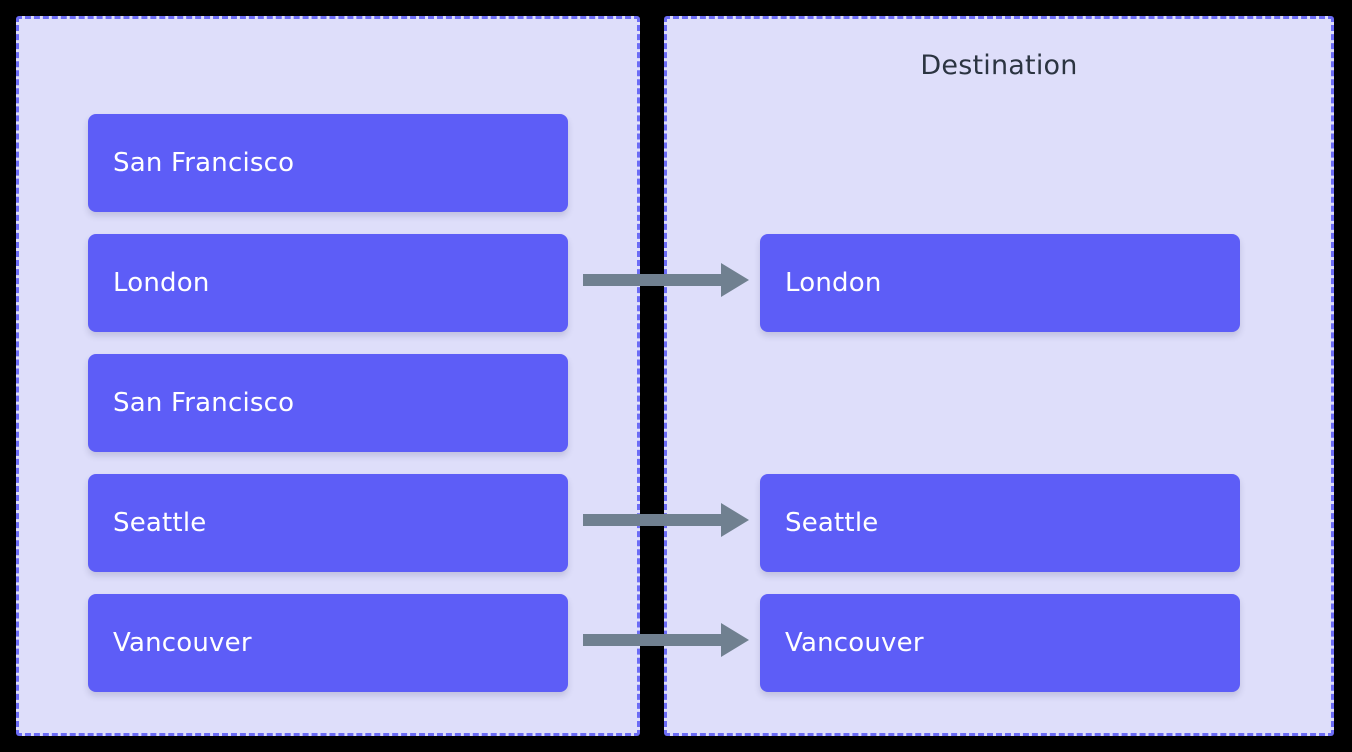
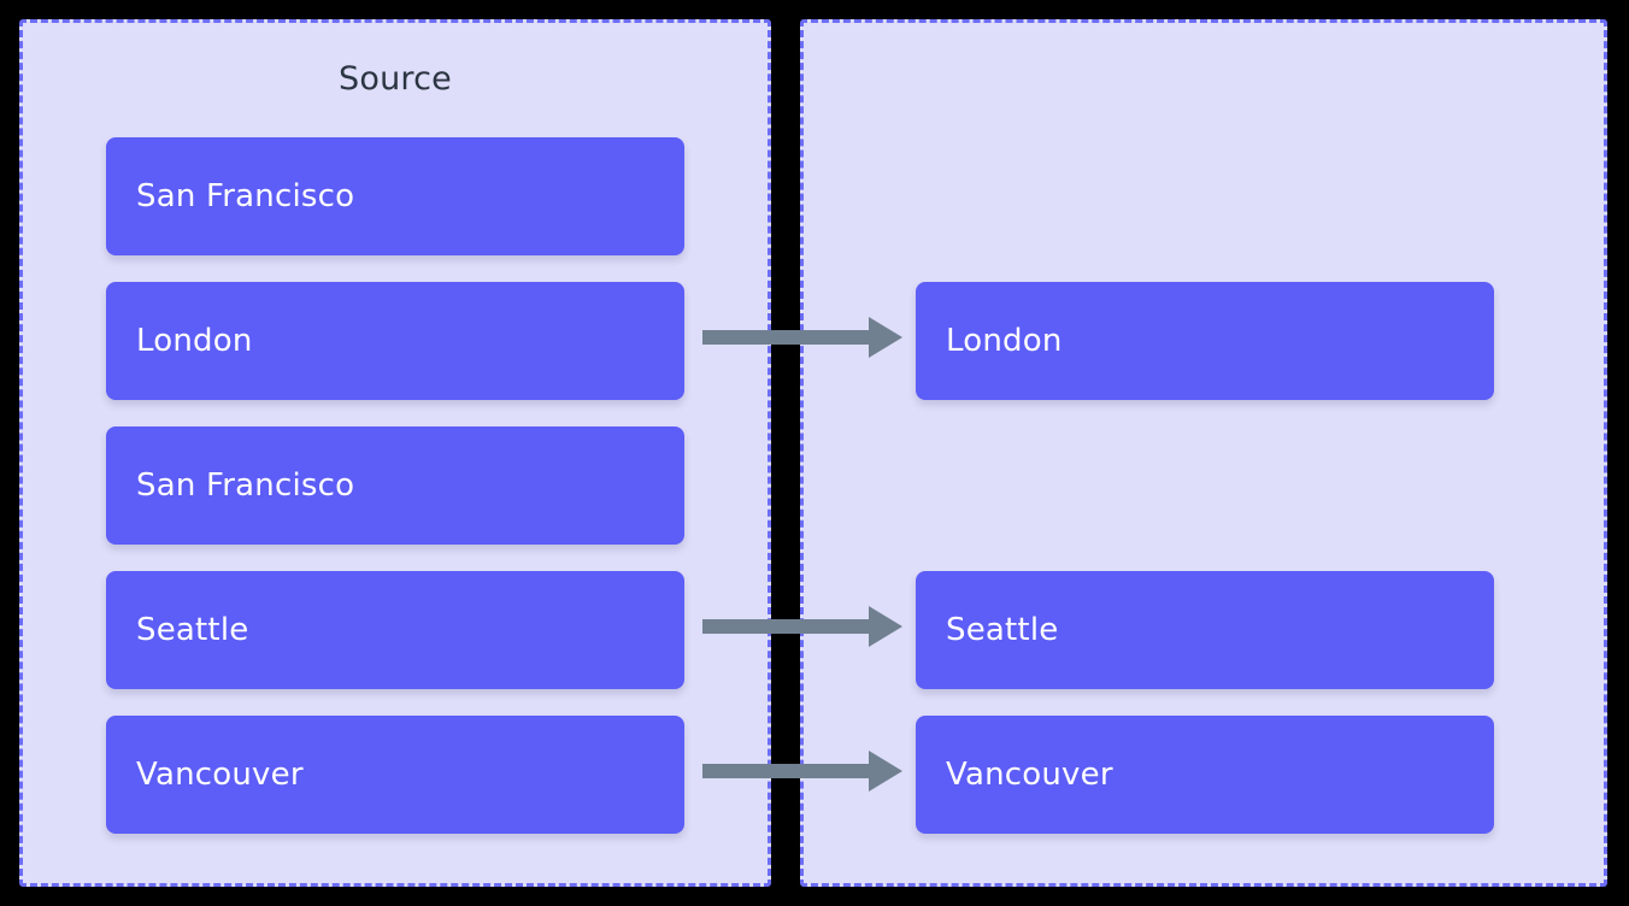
+ Source
  San Francisco
  London
  San Francisco
  Seattle
  Vancouver
- Destination
  London
  Seattle
  Vancouver
